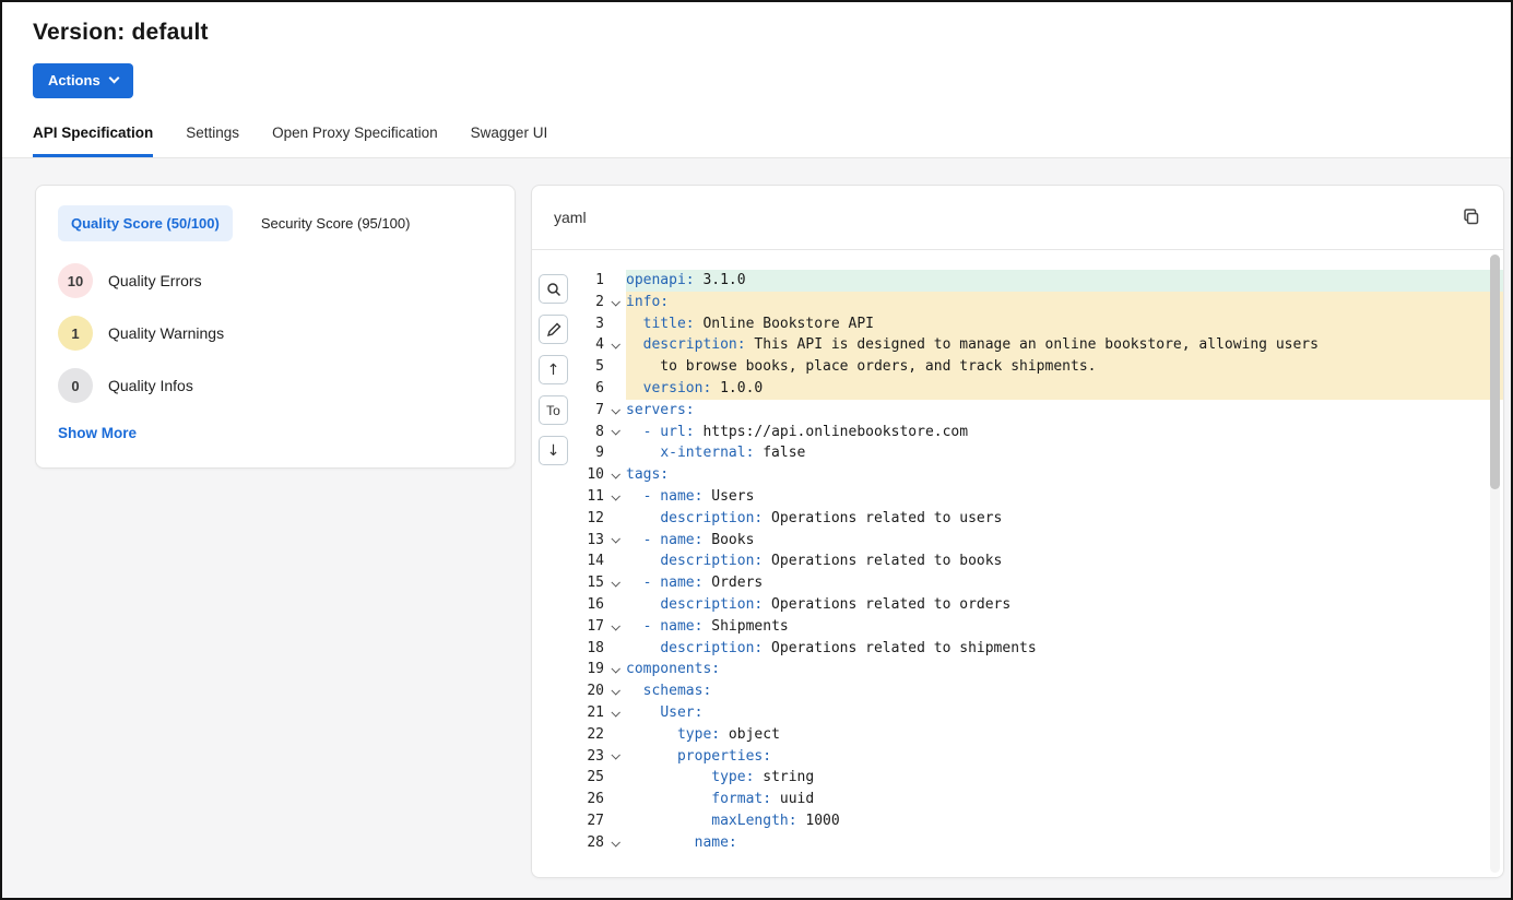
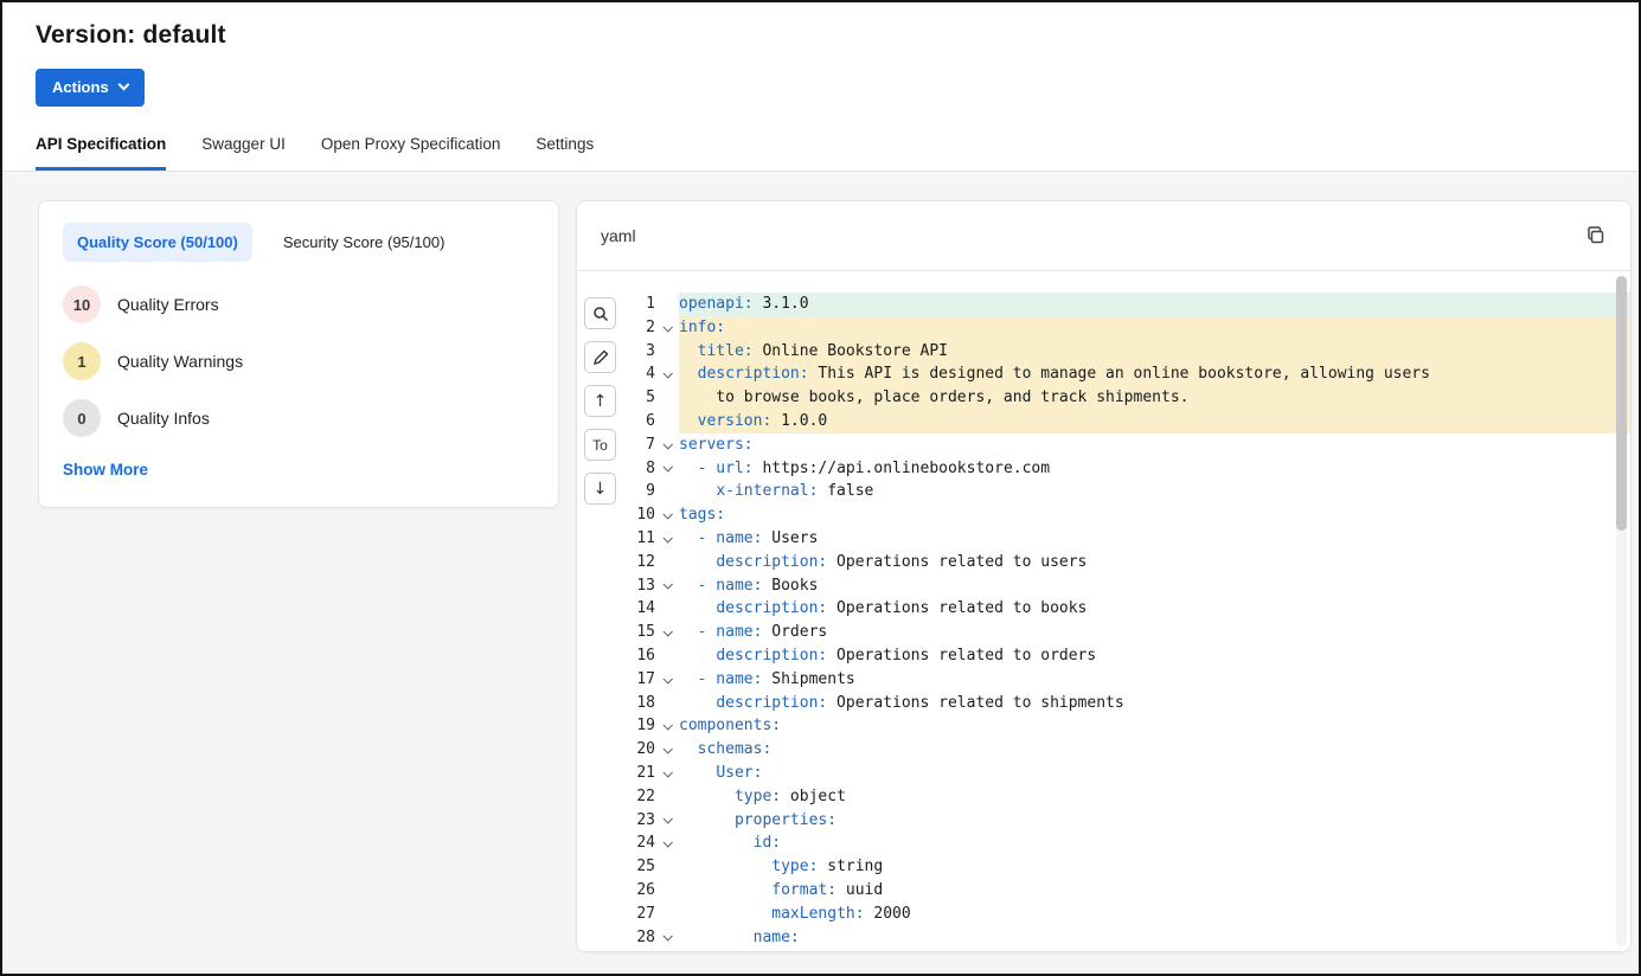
  Version: default
  Actions
  API Specification
- Settings
+ Swagger UI
  Open Proxy Specification
- Swagger UI
+ Settings
  Quality Score (50/100)
  Security Score (95/100)
  10
  Quality Errors
  1
  Quality Warnings
  0
  Quality Infos
  Show More
  yaml
  ↑
  To
  ↓
  1
  openapi: 3.1.0
  2
  info:
  3
  title: Online Bookstore API
  4
  description: This API is designed to manage an online bookstore, allowing users
  5
  to browse books, place orders, and track shipments.
  6
  version: 1.0.0
  7
  servers:
  8
  - url: https://api.onlinebookstore.com
  9
  x-internal: false
  10
  tags:
  11
  - name: Users
  12
  description: Operations related to users
  13
  - name: Books
  14
  description: Operations related to books
  15
  - name: Orders
  16
  description: Operations related to orders
  17
  - name: Shipments
  18
  description: Operations related to shipments
  19
  components:
  20
  schemas:
  21
  User:
  22
  type: object
  23
  properties:
+ 24
+ id:
  25
  type: string
  26
  format: uuid
  27
- maxLength: 1000
+ maxLength: 2000
  28
  name:
